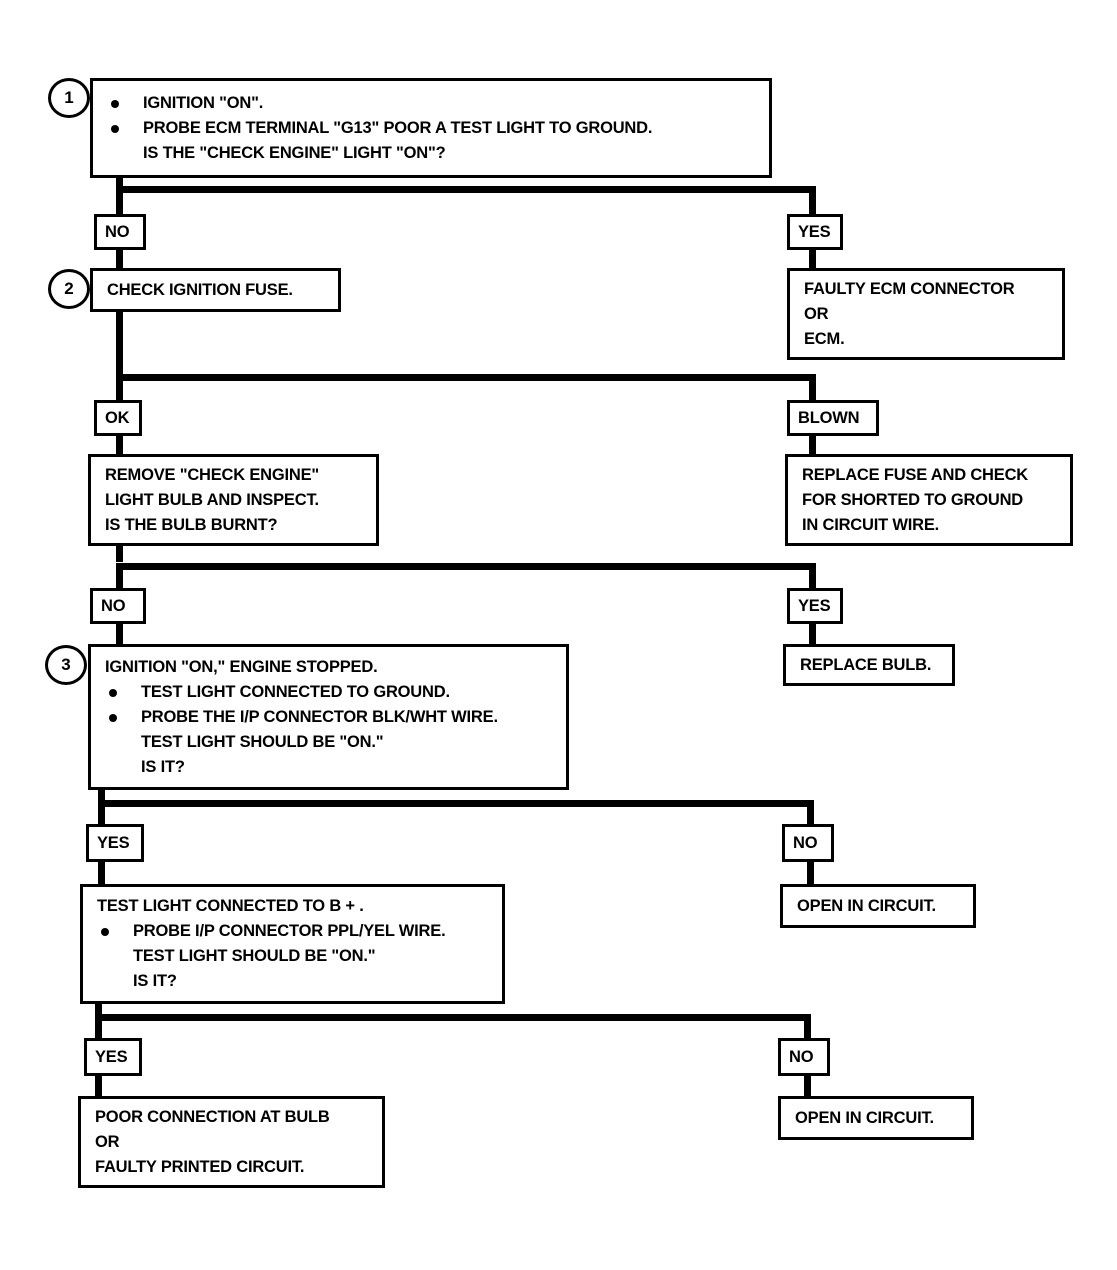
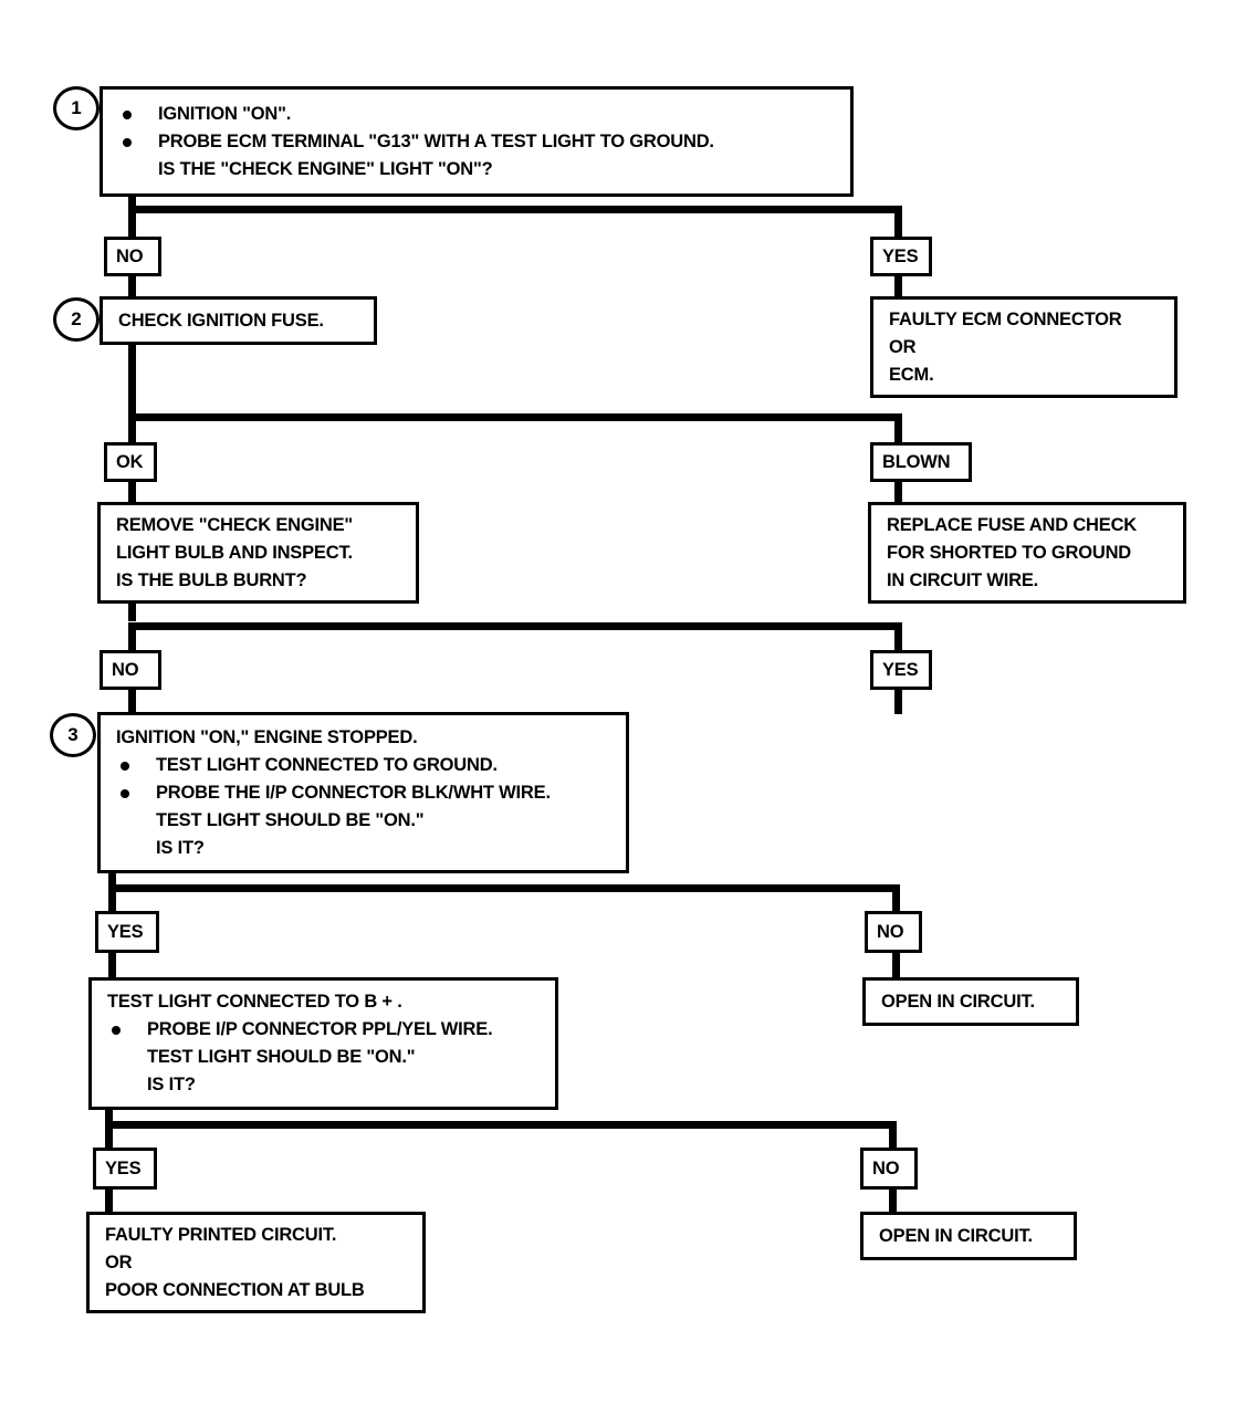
  1
  IGNITION "ON".
- PROBE ECM TERMINAL "G13" POOR A TEST LIGHT TO GROUND.
+ PROBE ECM TERMINAL "G13" WITH A TEST LIGHT TO GROUND.
  IS THE "CHECK ENGINE" LIGHT "ON"?
  NO
  YES
  FAULTY ECM CONNECTOR
  OR
  ECM.
  2
  CHECK IGNITION FUSE.
  OK
  BLOWN
  REPLACE FUSE AND CHECK
  FOR SHORTED TO GROUND
  IN CIRCUIT WIRE.
  REMOVE "CHECK ENGINE"
  LIGHT BULB AND INSPECT.
  IS THE BULB BURNT?
  NO
  YES
- REPLACE BULB.
  3
  IGNITION "ON," ENGINE STOPPED.
  TEST LIGHT CONNECTED TO GROUND.
  PROBE THE I/P CONNECTOR BLK/WHT WIRE.
  TEST LIGHT SHOULD BE "ON."
  IS IT?
  YES
  NO
  OPEN IN CIRCUIT.
  TEST LIGHT CONNECTED TO B + .
  PROBE I/P CONNECTOR PPL/YEL WIRE.
  TEST LIGHT SHOULD BE "ON."
  IS IT?
  YES
  NO
- POOR CONNECTION AT BULB
+ FAULTY PRINTED CIRCUIT.
  OR
- FAULTY PRINTED CIRCUIT.
+ POOR CONNECTION AT BULB
  OPEN IN CIRCUIT.
